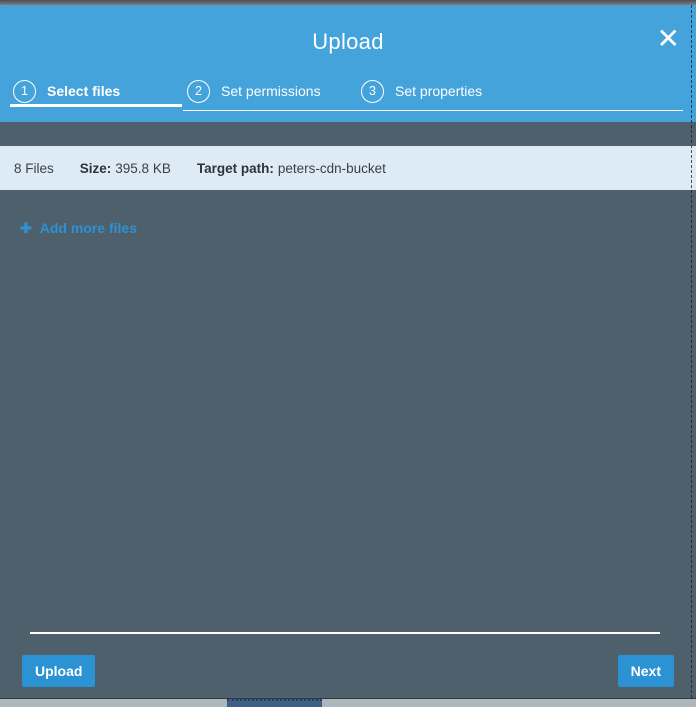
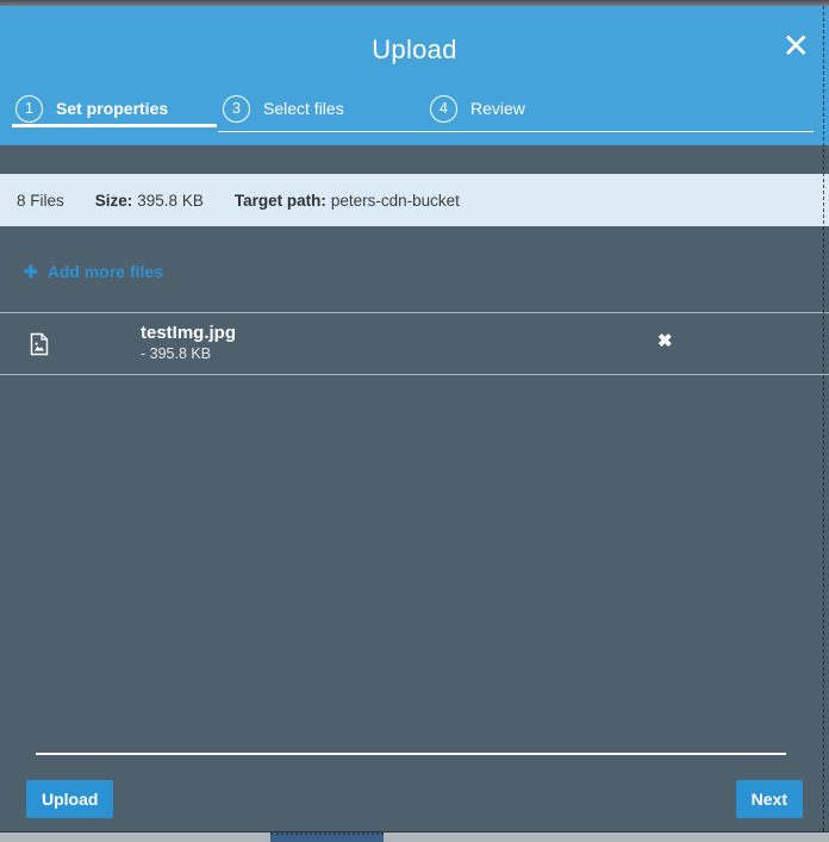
  Upload
  ✕
  1
- Select files
+ Set properties
- 2
- Set permissions
  3
- Set properties
+ Select files
+ 4
+ Review
  8 Files
  Size: 395.8 KB
  Target path: peters-cdn-bucket
  ✚
  Add more files
+ testImg.jpg
+ - 395.8 KB
+ ✖
  Upload
  Next
